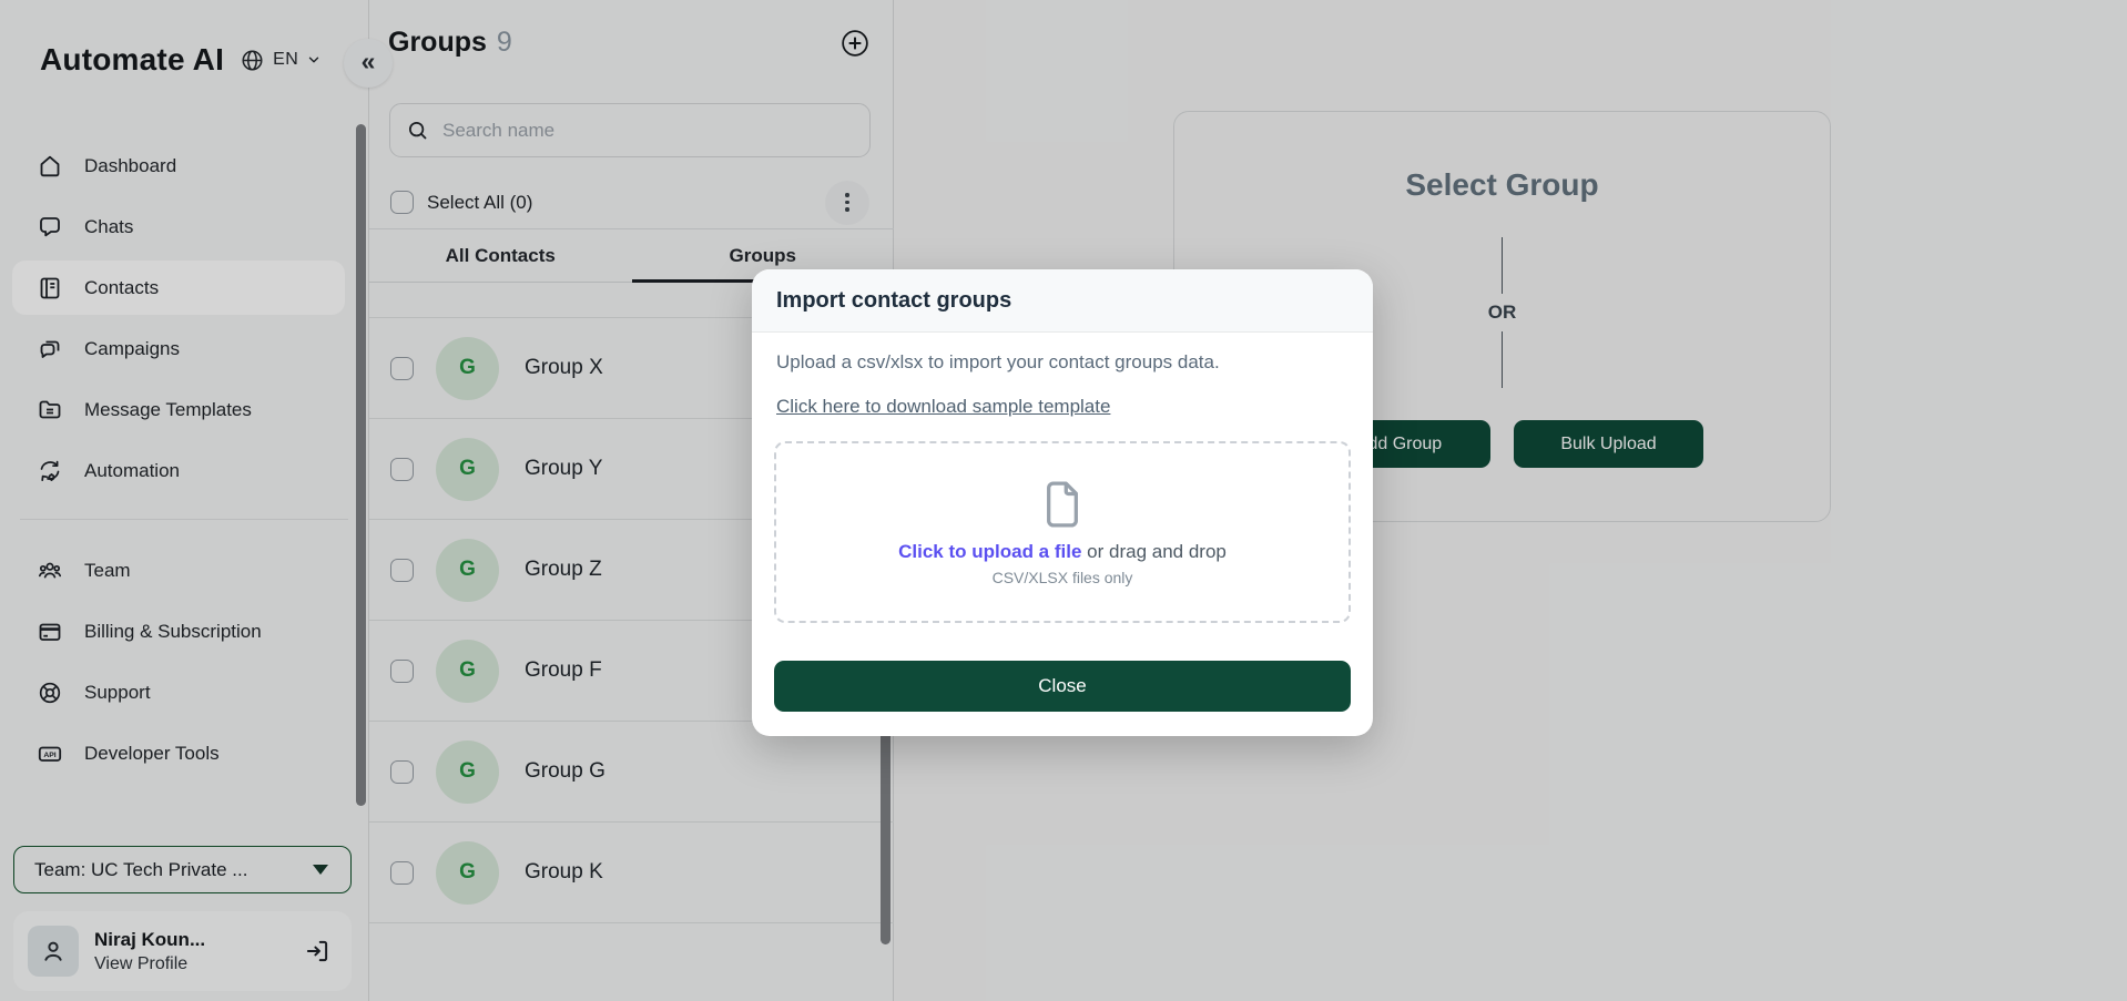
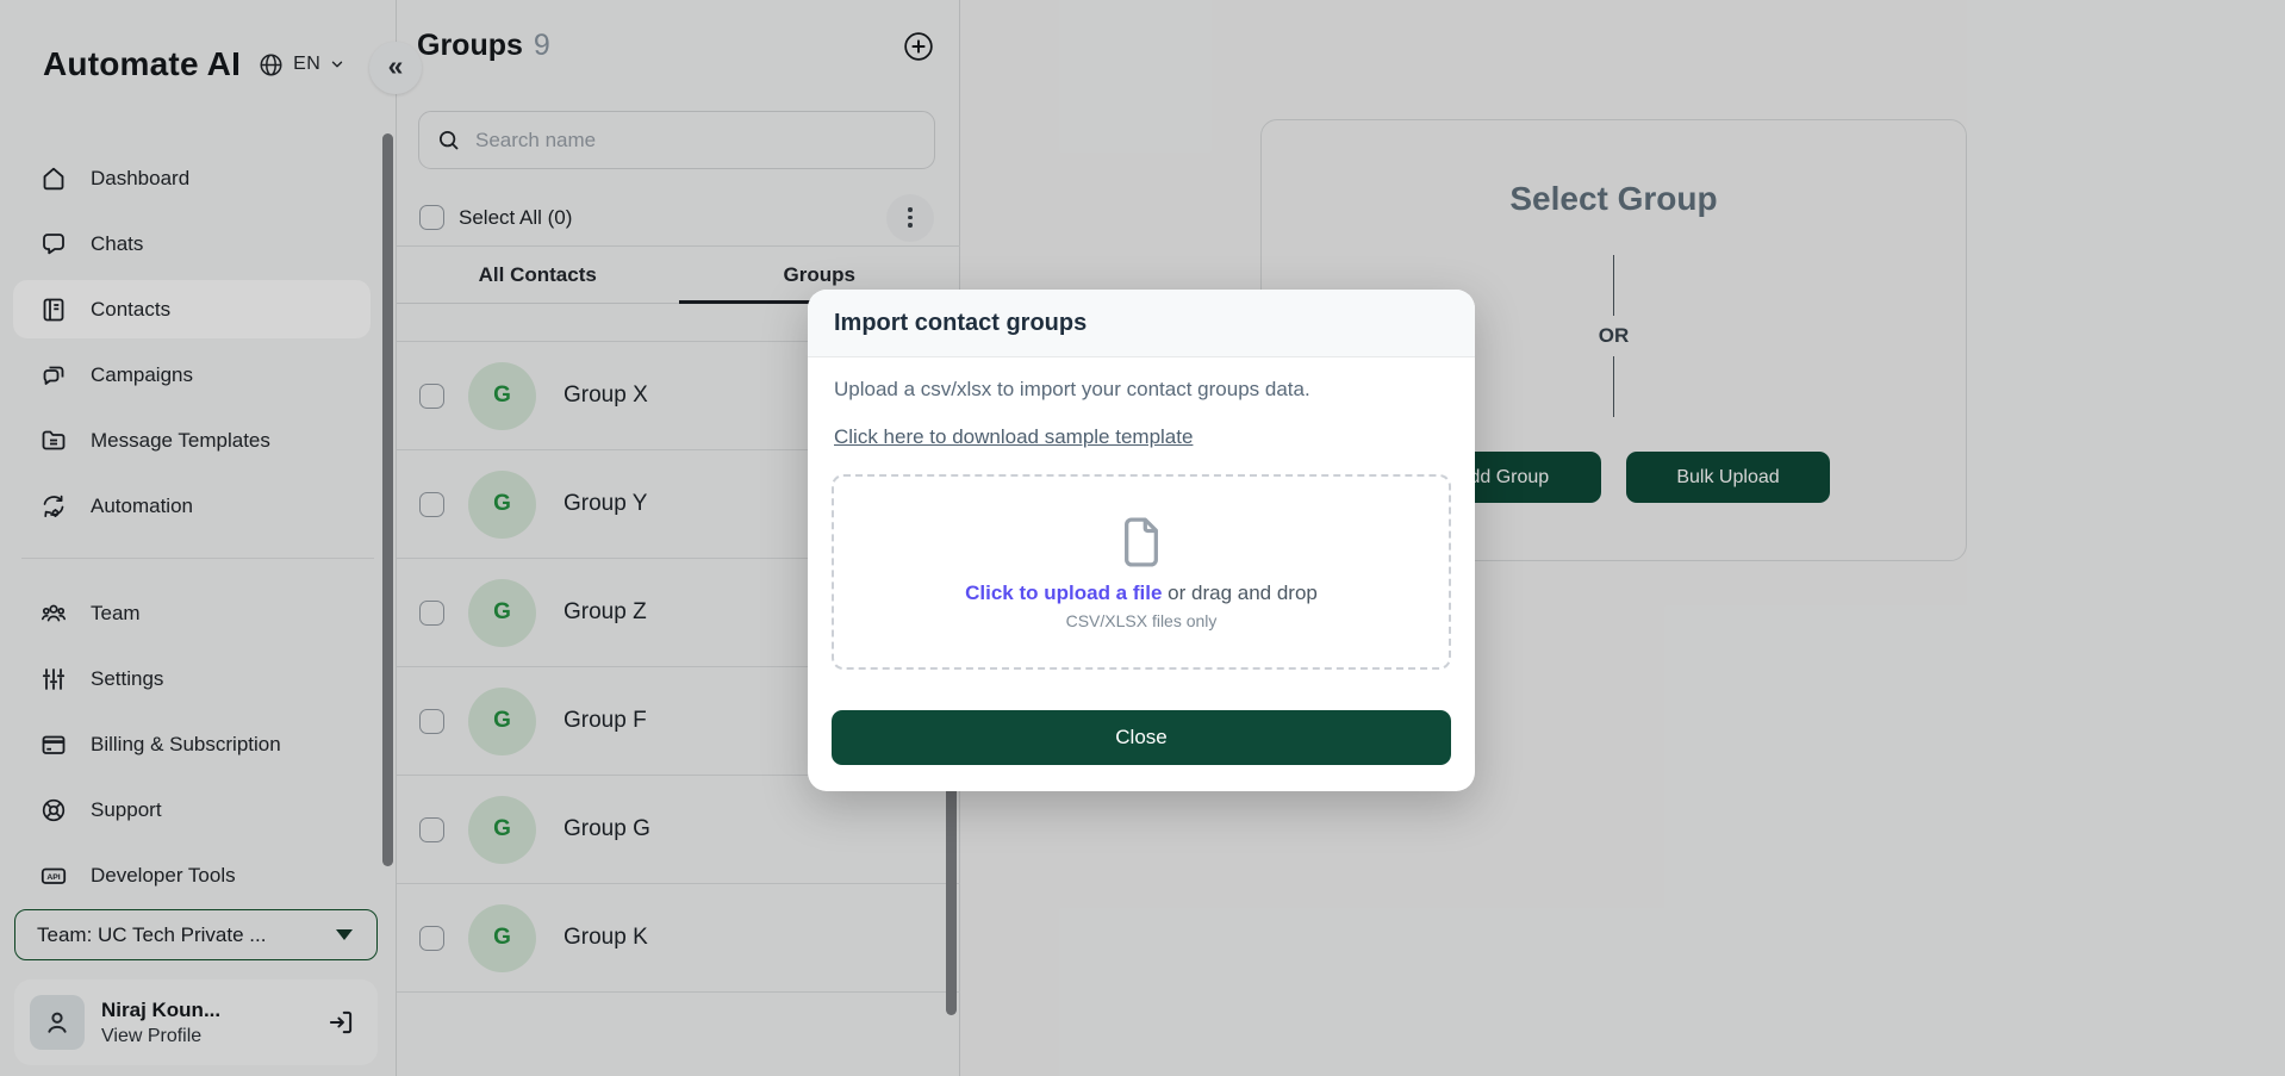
  Automate AI
  EN
  Dashboard
  Chats
  Contacts
  Campaigns
  Message Templates
  Automation
  Team
+ Settings
  Billing & Subscription
  Support
  Developer Tools
  Team: UC Tech Private ...
  Niraj Koun...
  View Profile
  «
  Groups
  9
  Search name
  Select All (0)
  All Contacts
  Groups
  G
  Group X
  G
  Group Y
  G
  Group Z
  G
  Group F
  G
  Group G
  G
  Group K
  Select Group
  OR
  d Group
  Bulk Upload
  Import contact groups
  Upload a csv/xlsx to import your contact groups data.
  Click here to download sample template
  Click to upload a file or drag and drop
  CSV/XLSX files only
  Close
